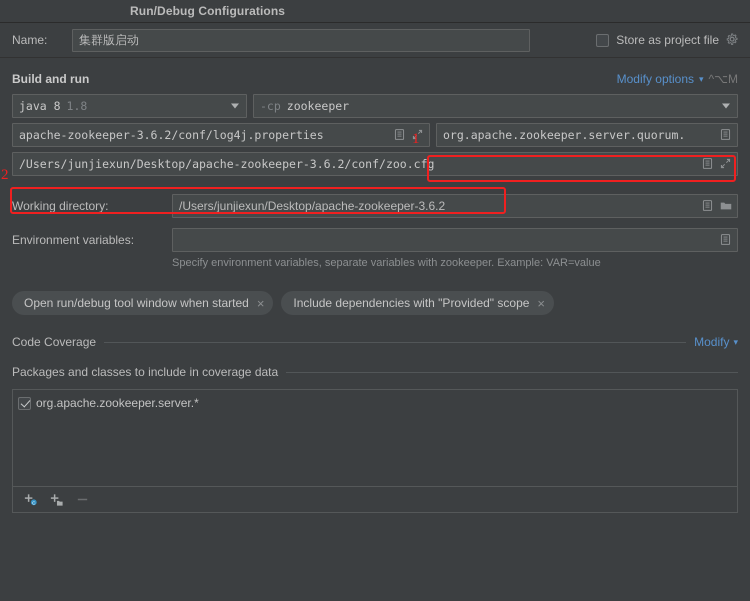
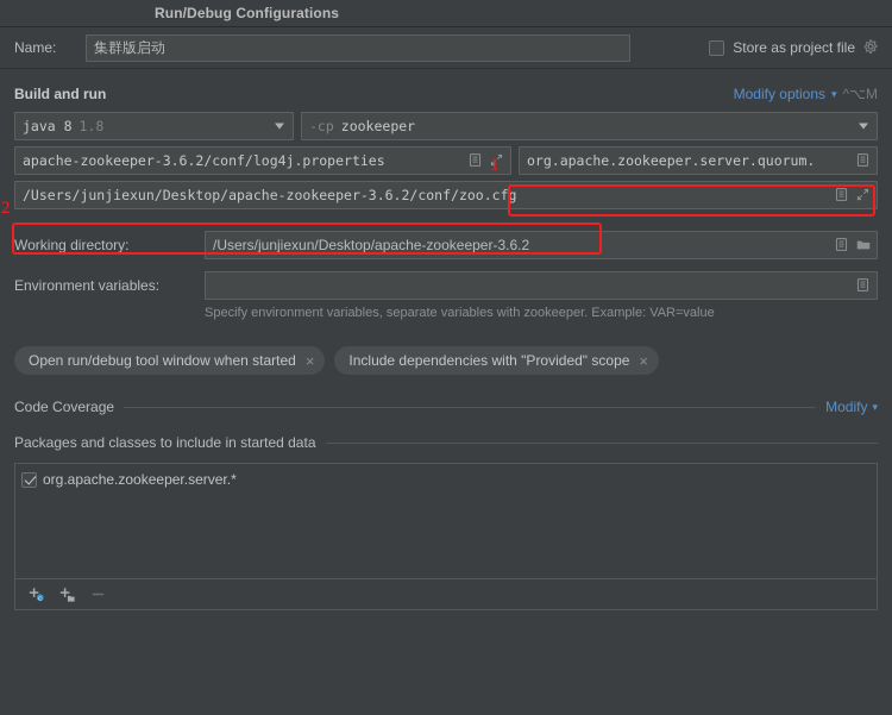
  Run/Debug Configurations
  Name:
  集群版启动
  Store as project file
  Build and run
  Modify options
  ▾
  ^⌥M
  java 8
  1.8
  -cp
  zookeeper
  apache-zookeeper-3.6.2/conf/log4j.properties
  org.apache.zookeeper.server.quorum.
  /Users/junjiexun/Desktop/apache-zookeeper-3.6.2/conf/zoo.cfg
  Working directory:
  /Users/junjiexun/Desktop/apache-zookeeper-3.6.2
  Environment variables:
  Specify environment variables, separate variables with zookeeper. Example: VAR=value
  Open run/debug tool window when started
  ×
  Include dependencies with "Provided" scope
  ×
  Code Coverage
  Modify
  ▾
- Packages and classes to include in coverage data
+ Packages and classes to include in started data
  org.apache.zookeeper.server.*
  1
  2
